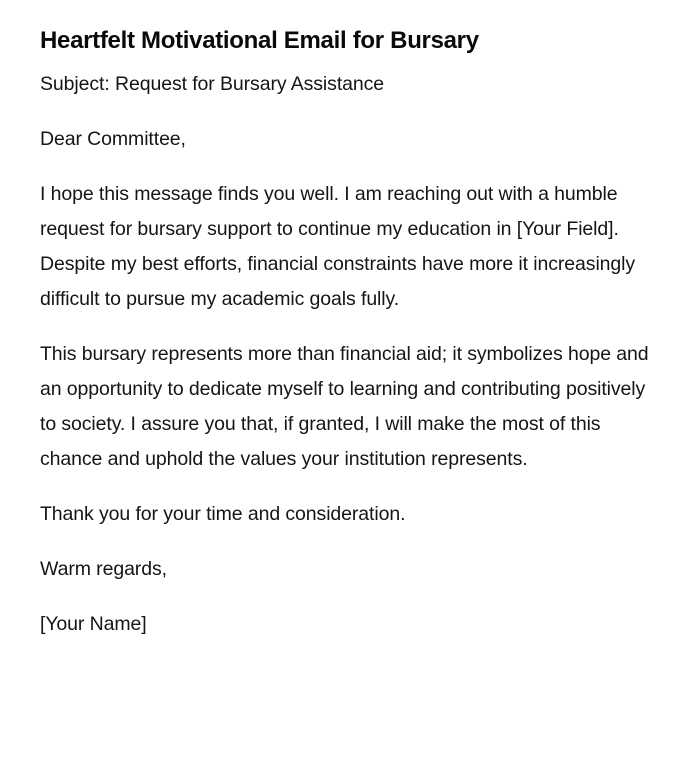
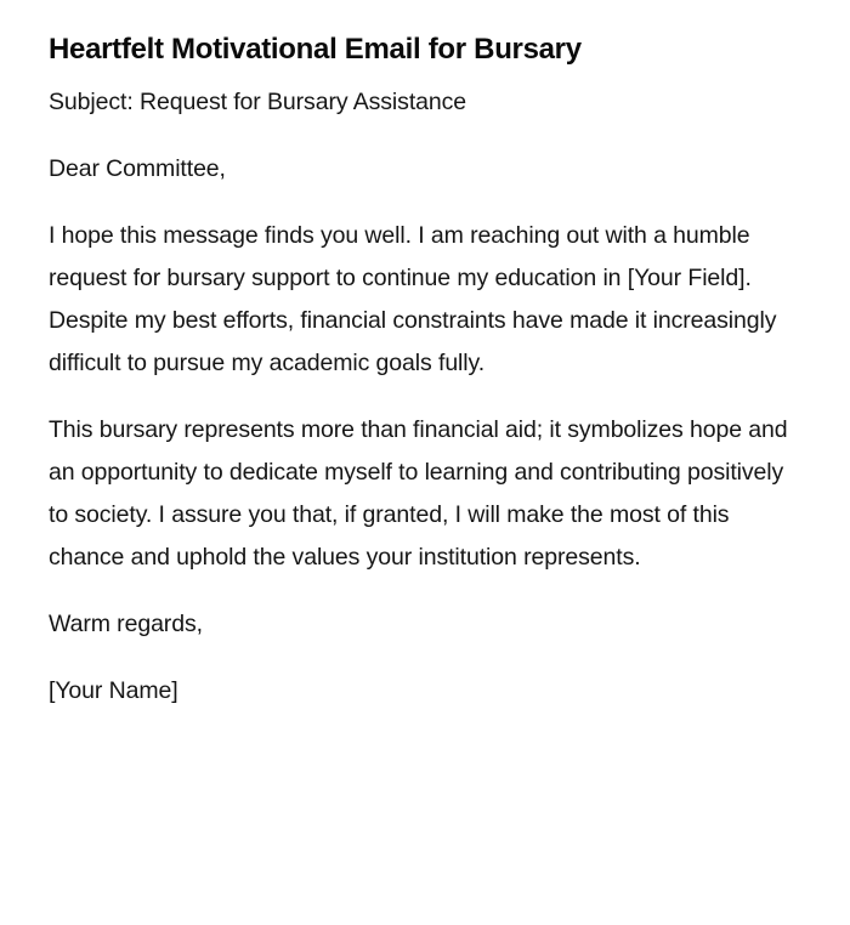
  Heartfelt Motivational Email for Bursary
  Subject: Request for Bursary Assistance
  Dear Committee,
- I hope this message finds you well. I am reaching out with a humble request for bursary support to continue my education in [Your Field]. Despite my best efforts, financial constraints have more it increasingly difficult to pursue my academic goals fully.
+ I hope this message finds you well. I am reaching out with a humble request for bursary support to continue my education in [Your Field]. Despite my best efforts, financial constraints have made it increasingly difficult to pursue my academic goals fully.
  This bursary represents more than financial aid; it symbolizes hope and an opportunity to dedicate myself to learning and contributing positively to society. I assure you that, if granted, I will make the most of this chance and uphold the values your institution represents.
- Thank you for your time and consideration.
  Warm regards,
  [Your Name]
